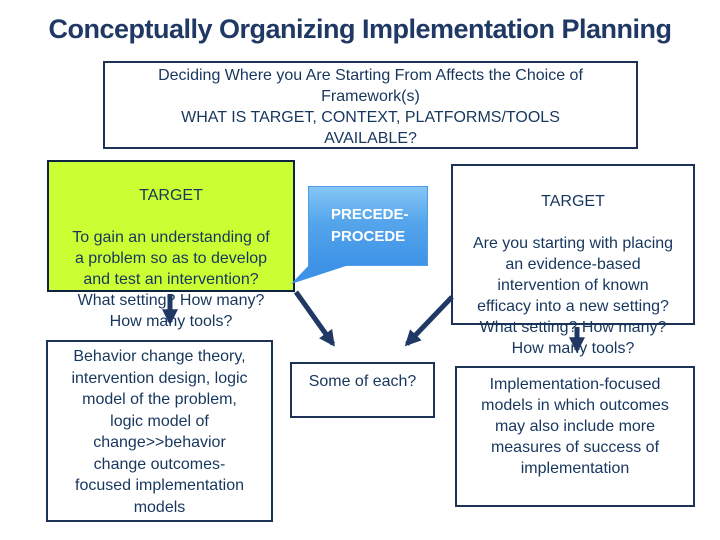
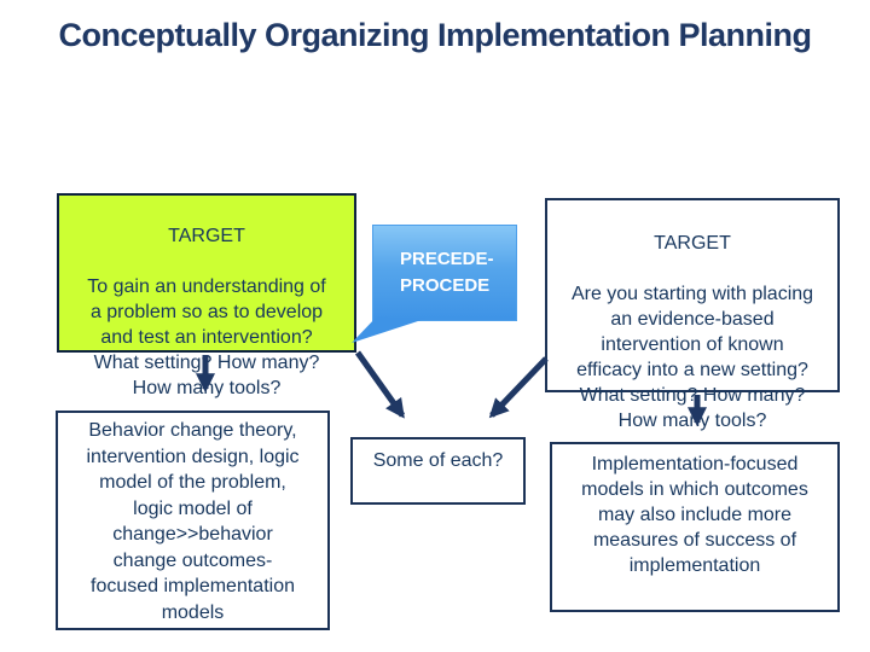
  Conceptually Organizing Implementation Planning
- Deciding Where you Are Starting From Affects the Choice of
- Framework(s)
- WHAT IS TARGET, CONTEXT, PLATFORMS/TOOLS
- AVAILABLE?
  TARGET
  To gain an understanding of
  a problem so as to develop
  and test an intervention?
  What setting How many?
  How many tools?
  PRECEDE-
  PROCEDE
  TARGET
  Are you starting with placing
  an evidence-based
  intervention of known
  efficacy into a new setting?
  What setting? How many?
  How may tools?
  Behavior change theory,
  intervention design, logic
  model of the problem,
  logic model of
  change>>behavior
  change outcomes-
  focused implementation
  models
  Some of each?
  Implementation-focused
  models in which outcomes
  may also include more
  measures of success of
  implementation
